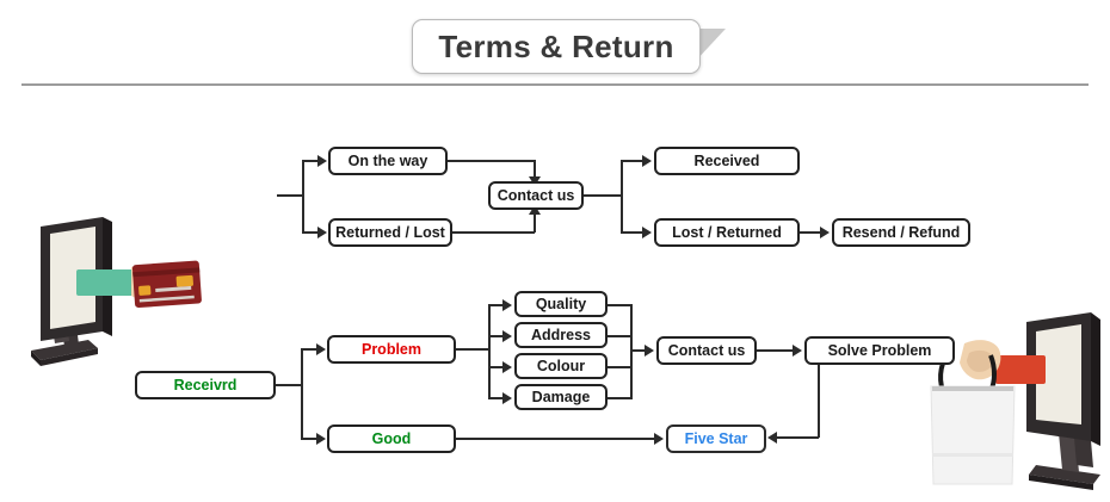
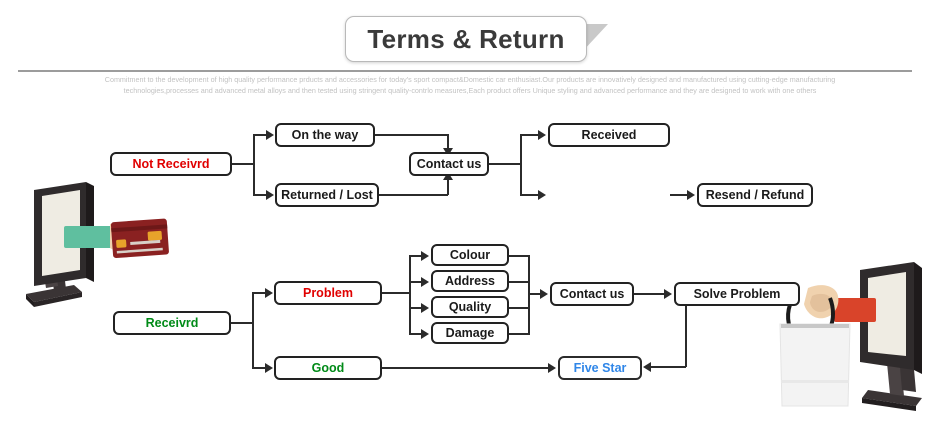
  Terms & Return
+ Commitment to the development of high quality performance prducts and accessories for today's sport compact&Domestic car enthusiast.Our products are innovatively designed and manufactured using cutting-edge manufacturing
+ technologies,processes and advanced metal alloys and then tested using stringent quality-contrlo measures,Each product offers Unique styling and advanced performance and they are designed to work with one others
+ Not Receivrd
  On the way
  Returned / Lost
  Contact us
  Received
- Lost / Returned
  Resend / Refund
  Receivrd
  Problem
  Good
- Quality
+ Colour
  Address
- Colour
+ Quality
  Damage
  Contact us
  Solve Problem
  Five Star
